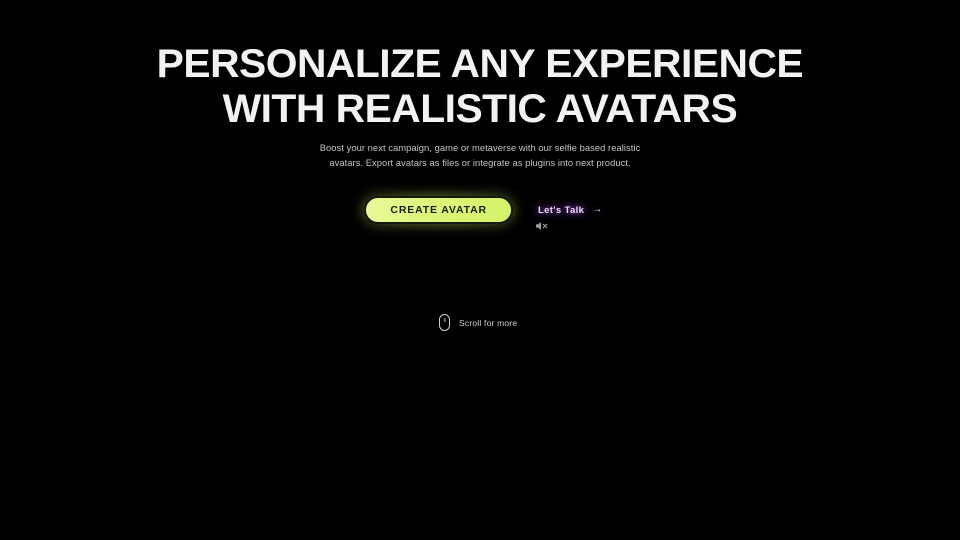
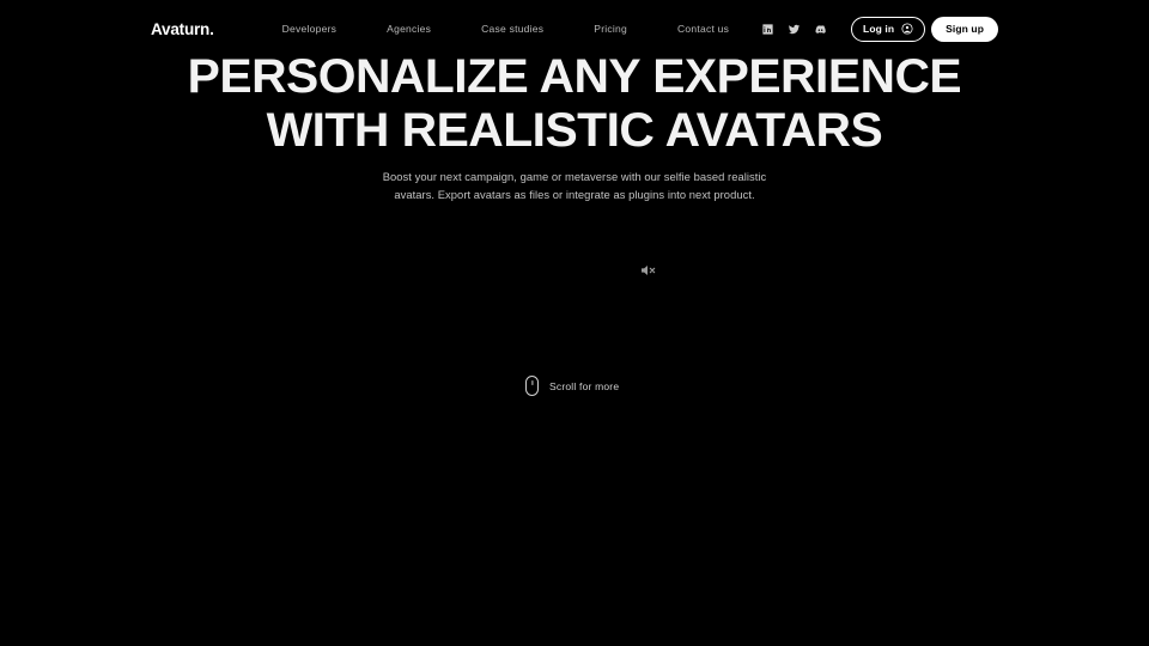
+ Avaturn.
+ Developers
+ Agencies
+ Case studies
+ Pricing
+ Contact us
+ Log in
+ Sign up
  PERSONALIZE ANY EXPERIENCE
  WITH REALISTIC AVATARS
  Boost your next campaign, game or metaverse with our selfie based realistic avatars. Export avatars as files or integrate as plugins into next product.
- CREATE AVATAR
- Let's Talk
- →
  Scroll for more
